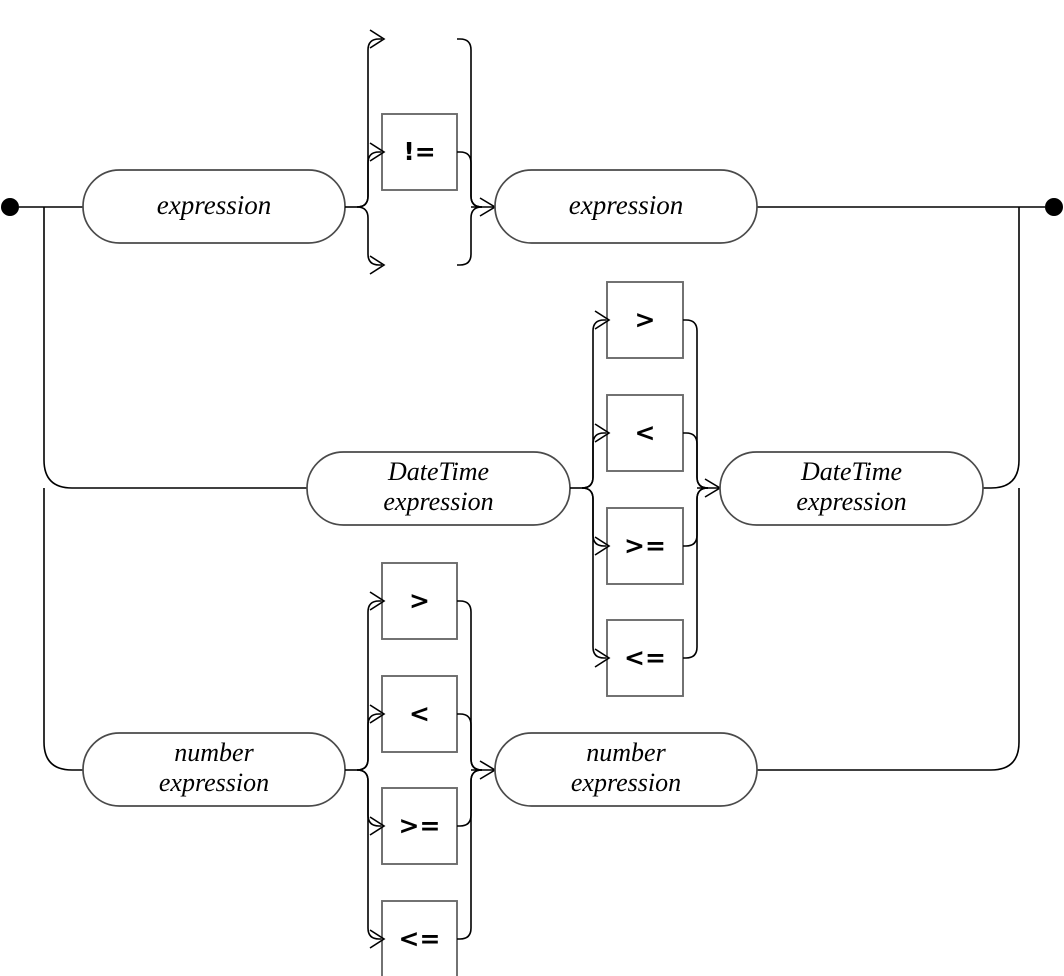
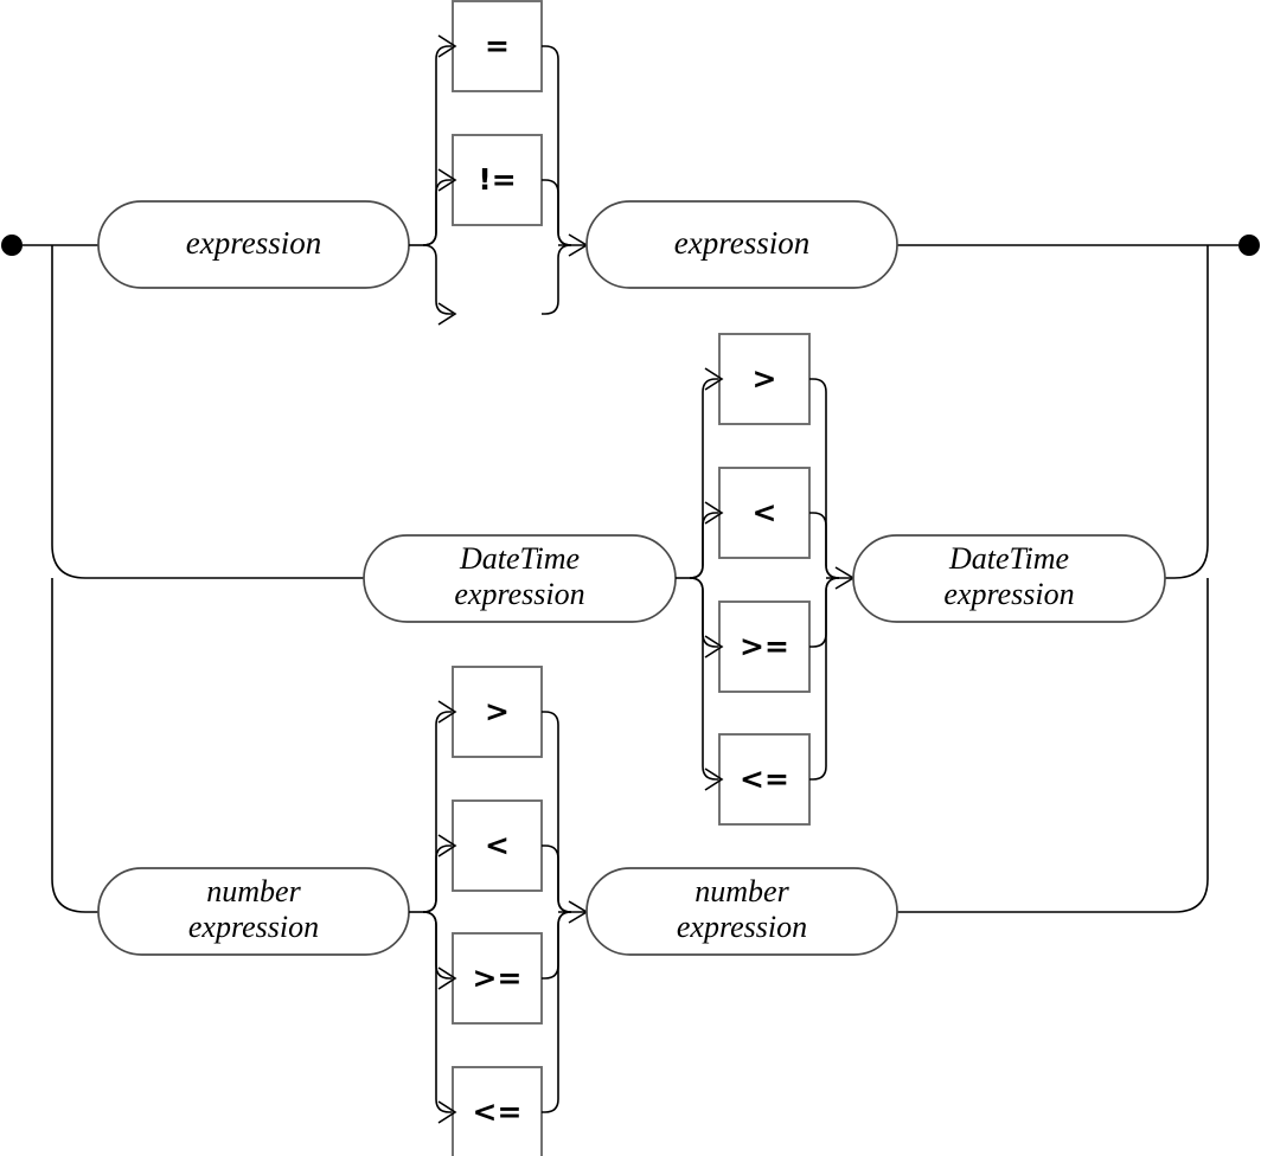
  expression
+ =
  !=
  expression
  DateTime
  expression
  >
  <
  >=
  <=
  DateTime
  expression
  number
  expression
  >
  <
  >=
  <=
  number
  expression
